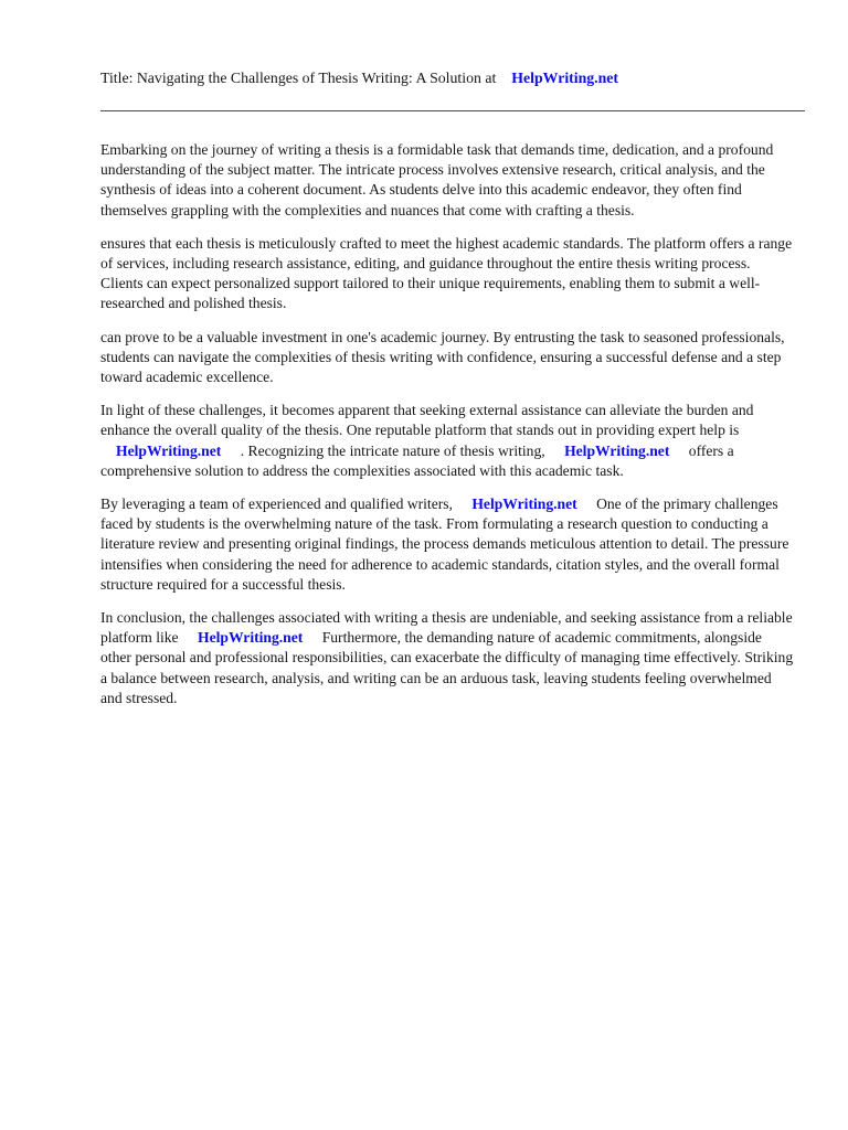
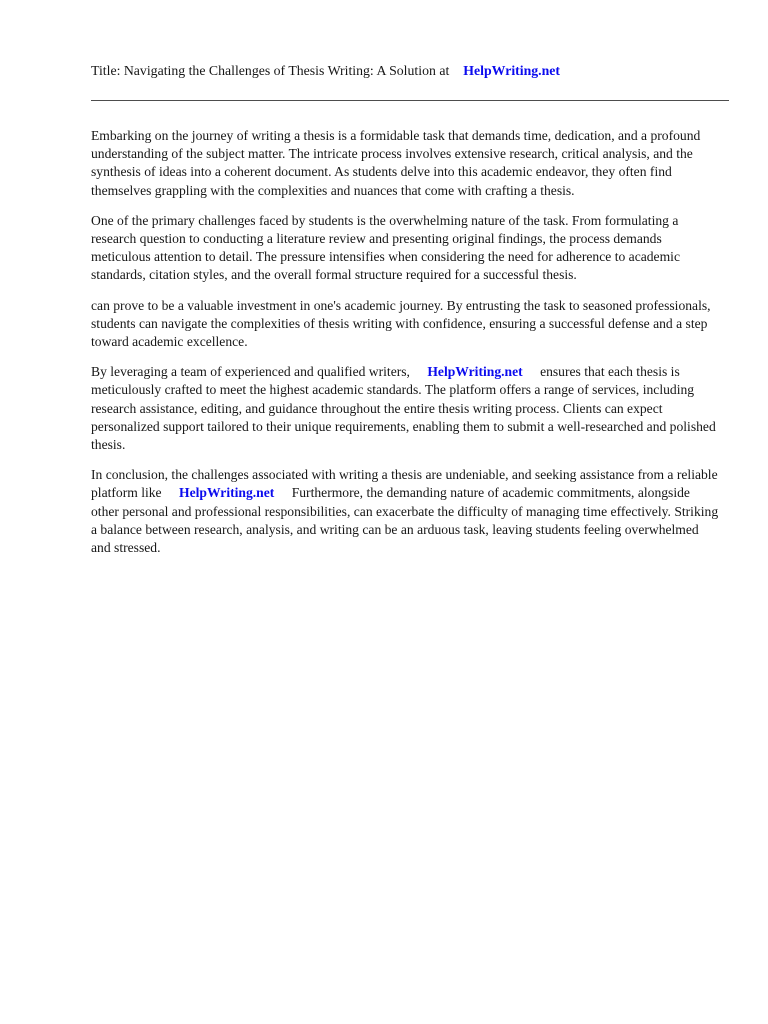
  Title: Navigating the Challenges of Thesis Writing: A Solution at HelpWriting.net
  Embarking on the journey of writing a thesis is a formidable task that demands time, dedication, and a profound understanding of the subject matter. The intricate process involves extensive research, critical analysis, and the synthesis of ideas into a coherent document. As students delve into this academic endeavor, they often find themselves grappling with the complexities and nuances that come with crafting a thesis.
- ensures that each thesis is meticulously crafted to meet the highest academic standards. The platform offers a range of services, including research assistance, editing, and guidance throughout the entire thesis writing process. Clients can expect personalized support tailored to their unique requirements, enabling them to submit a well-researched and polished thesis.
+ One of the primary challenges faced by students is the overwhelming nature of the task. From formulating a research question to conducting a literature review and presenting original findings, the process demands meticulous attention to detail. The pressure intensifies when considering the need for adherence to academic standards, citation styles, and the overall formal structure required for a successful thesis.
  can prove to be a valuable investment in one's academic journey. By entrusting the task to seasoned professionals, students can navigate the complexities of thesis writing with confidence, ensuring a successful defense and a step toward academic excellence.
- In light of these challenges, it becomes apparent that seeking external assistance can alleviate the burden and enhance the overall quality of the thesis. One reputable platform that stands out in providing expert help is HelpWriting.net . Recognizing the intricate nature of thesis writing, HelpWriting.net offers a comprehensive solution to address the complexities associated with this academic task.
- By leveraging a team of experienced and qualified writers, HelpWriting.net One of the primary challenges faced by students is the overwhelming nature of the task. From formulating a research question to conducting a literature review and presenting original findings, the process demands meticulous attention to detail. The pressure intensifies when considering the need for adherence to academic standards, citation styles, and the overall formal structure required for a successful thesis.
+ By leveraging a team of experienced and qualified writers, HelpWriting.net ensures that each thesis is meticulously crafted to meet the highest academic standards. The platform offers a range of services, including research assistance, editing, and guidance throughout the entire thesis writing process. Clients can expect personalized support tailored to their unique requirements, enabling them to submit a well-researched and polished thesis.
  In conclusion, the challenges associated with writing a thesis are undeniable, and seeking assistance from a reliable platform like HelpWriting.net Furthermore, the demanding nature of academic commitments, alongside other personal and professional responsibilities, can exacerbate the difficulty of managing time effectively. Striking a balance between research, analysis, and writing can be an arduous task, leaving students feeling overwhelmed and stressed.
